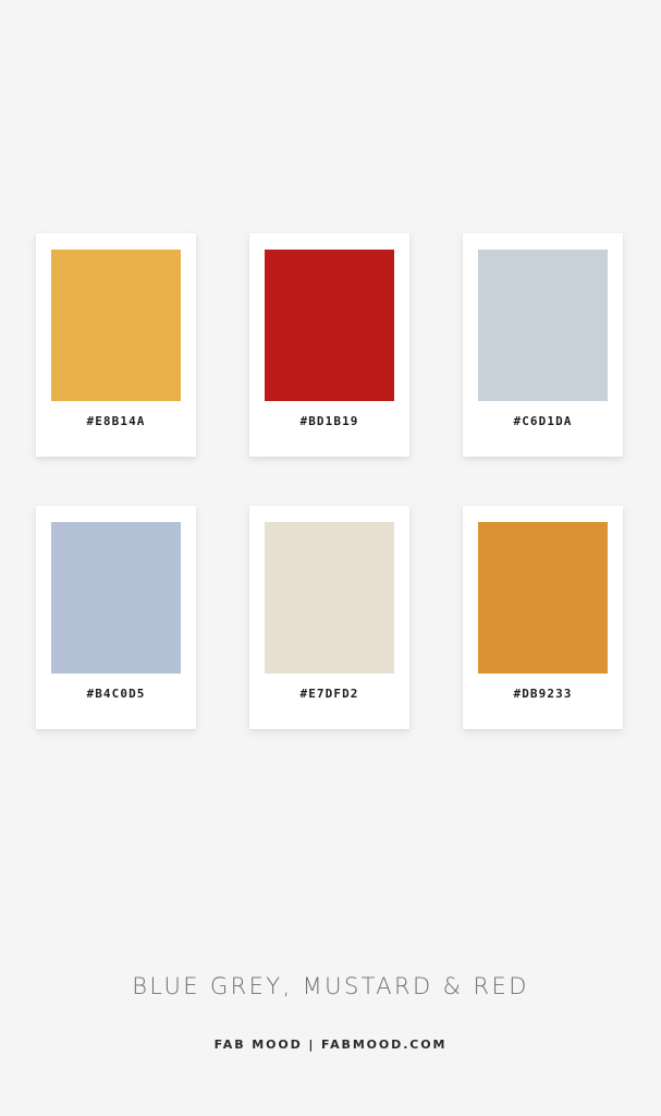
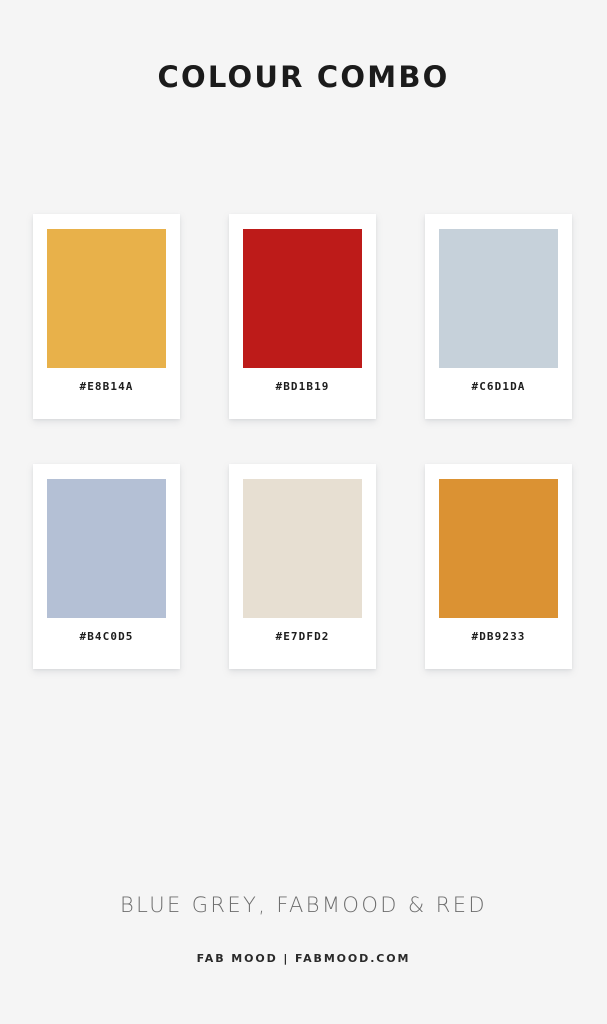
+ COLOUR COMBO
  #E8B14A
  #BD1B19
  #C6D1DA
  #B4C0D5
  #E7DFD2
  #DB9233
- BLUE GREY, MUSTARD & RED
+ BLUE GREY, FABMOOD & RED
  FAB MOOD | FABMOOD.COM
